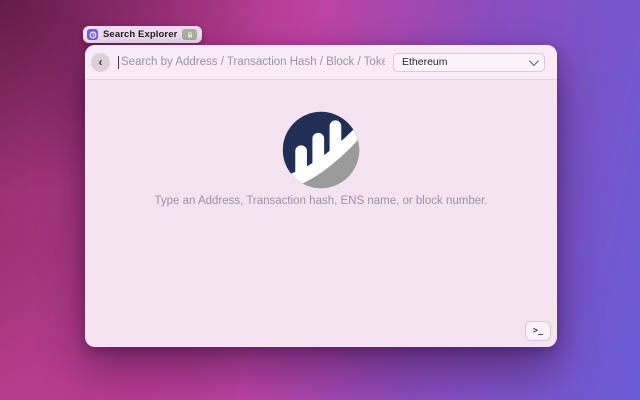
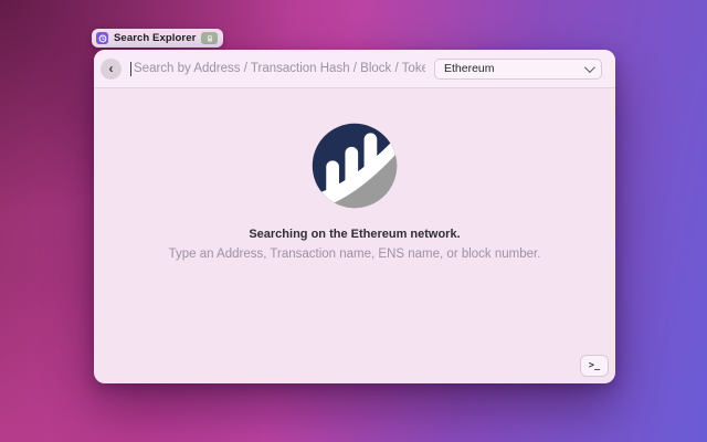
  Search Explorer
  ‹
  Search by Address / Transaction Hash / Block / Tok
  Ethereum
+ Searching on the Ethereum network.
- Type an Address, Transaction hash, ENS name, or block number.
+ Type an Address, Transaction name, ENS name, or block number.
  >_
